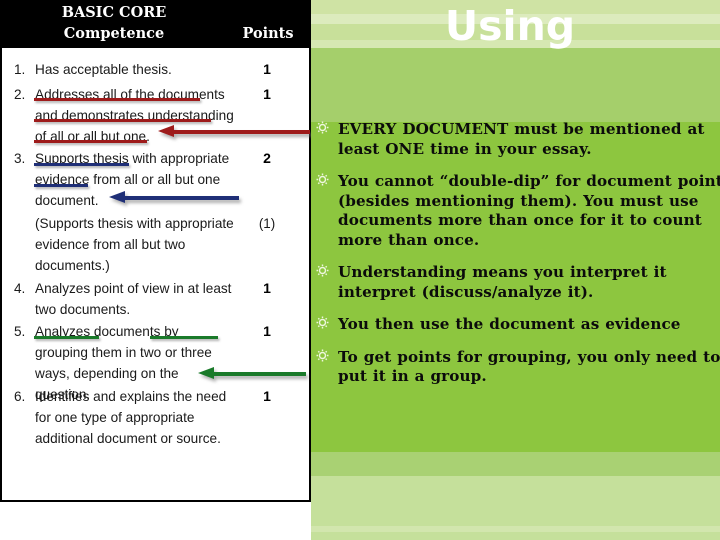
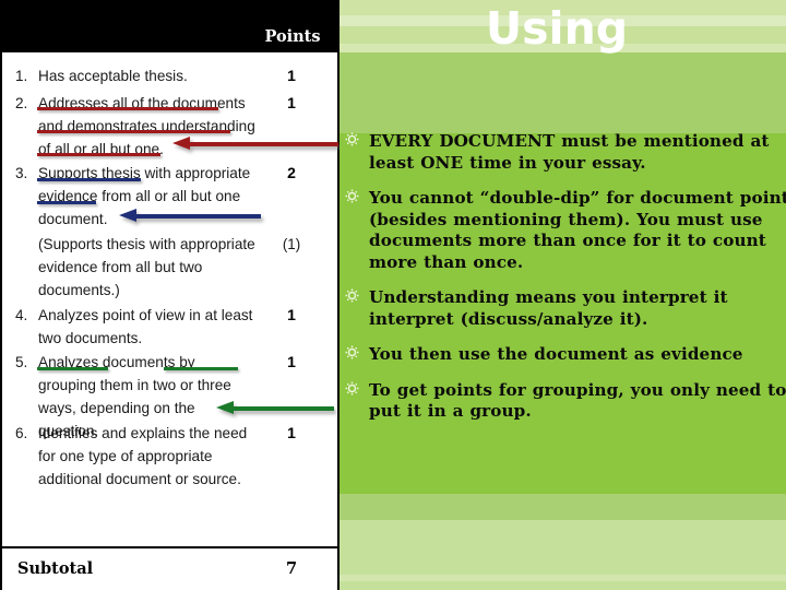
  Using
  EVERY DOCUMENT must be mentioned at least ONE time in your essay.
  You cannot “double-dip” for document point (besides mentioning them). You must use documents more than once for it to count more than once.
  Understanding means you interpret it interpret (discuss/analyze it).
  You then use the document as evidence
  To get points for grouping, you only need to put it in a group.
- BASIC CORE
- Competence
  Points
  1.
  Has acceptable thesis.
  1
  2.
  Addresses all of the documents and demonstrates understanding of all or all but one.
  1
  3.
  Supports thesis with appropriate evidence from all or all but one document.
  2
  (Supports thesis with appropriate evidence from all but two documents.)
  (1)
  4.
  Analyzes point of view in at least two documents.
  1
  5.
  Analyzes documents by grouping them in two or three ways, depending on the question.
  1
  6.
  Identifies and explains the need for one type of appropriate additional document or source.
  1
+ Subtotal
+ 7
